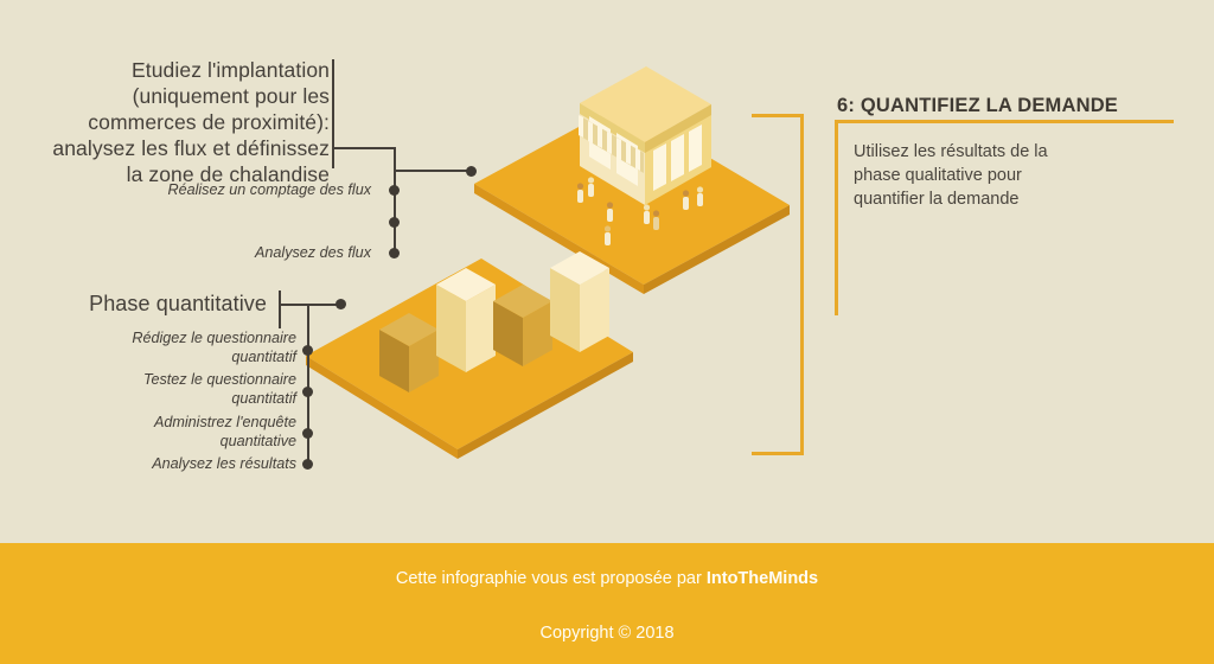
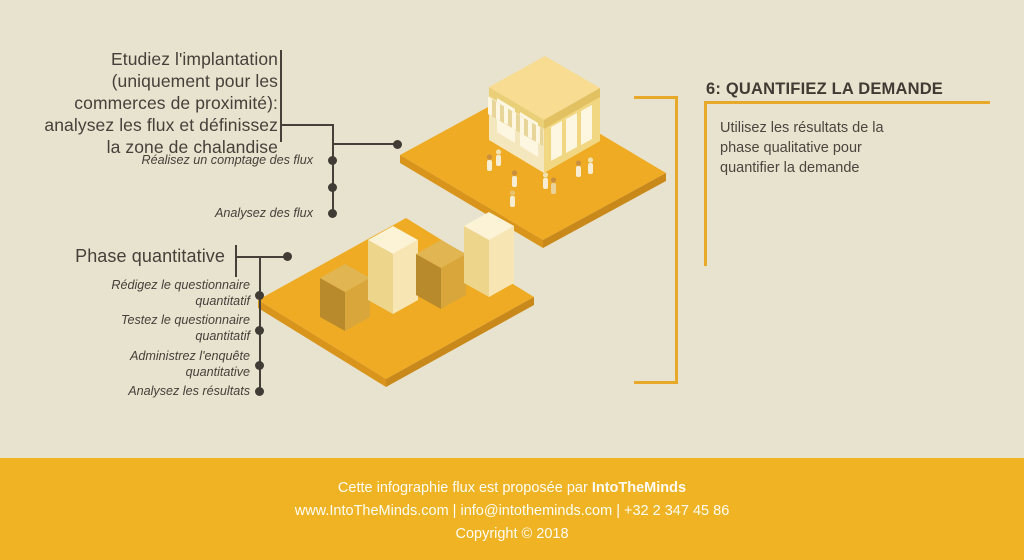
  Etudiez l'implantation
  (uniquement pour les
  commerces de proximité):
  analysez les flux et définissez
  la zone de chalandise
  Réalisez un comptage des flux
  Analysez des flux
  Phase quantitative
  Rédigez le questionnaire
  quantitatif
  Testez le questionnaire
  quantitatif
  Administrez l'enquête
  quantitative
  Analysez les résultats
  6: QUANTIFIEZ LA DEMANDE
  Utilisez les résultats de la
  phase qualitative pour
  quantifier la demande
- Cette infographie vous est proposée par IntoTheMinds
+ Cette infographie flux est proposée par IntoTheMinds
+ www.IntoTheMinds.com | info@intotheminds.com | +32 2 347 45 86
  Copyright © 2018
